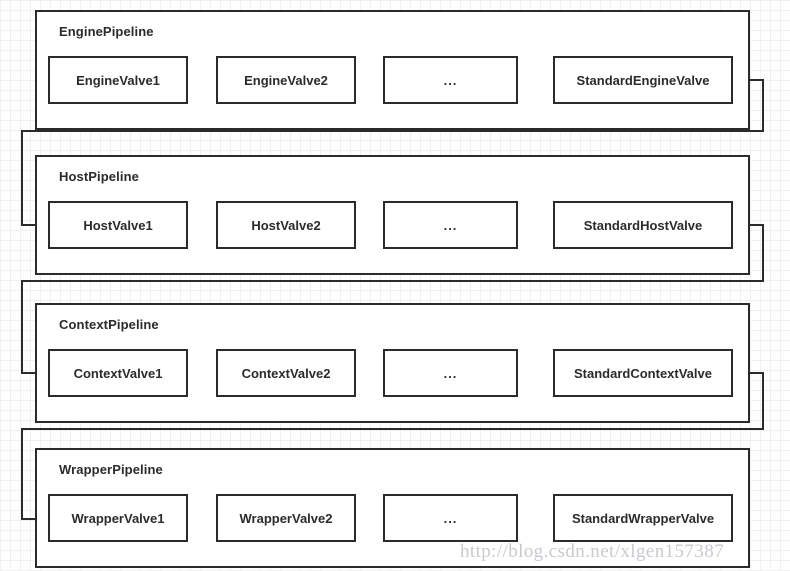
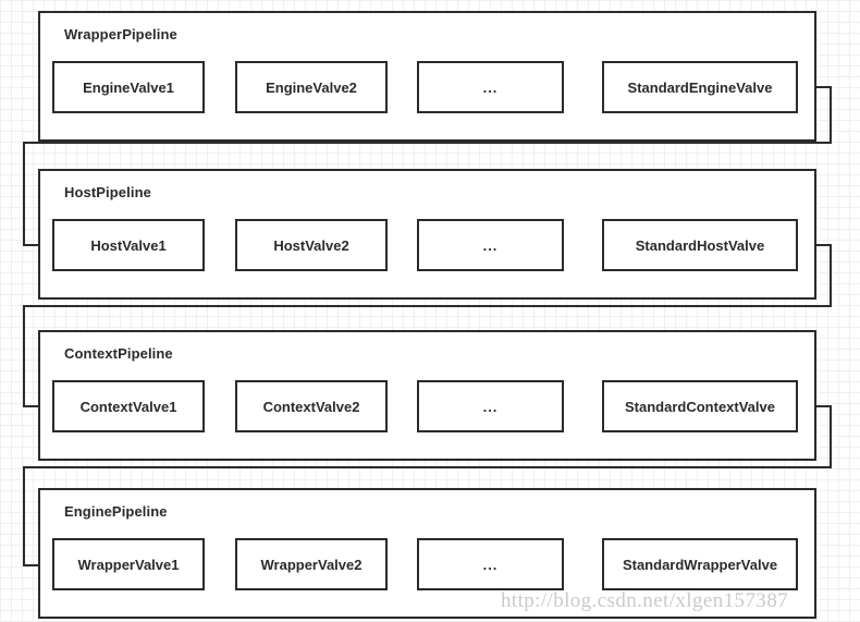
- EnginePipeline
+ WrapperPipeline
  EngineValve1
  EngineValve2
  ...
  StandardEngineValve
  HostPipeline
  HostValve1
  HostValve2
  ...
  StandardHostValve
  ContextPipeline
  ContextValve1
  ContextValve2
  ...
  StandardContextValve
- WrapperPipeline
+ EnginePipeline
  WrapperValve1
  WrapperValve2
  ...
  StandardWrapperValve
  http://blog.csdn.net/xlgen157387
